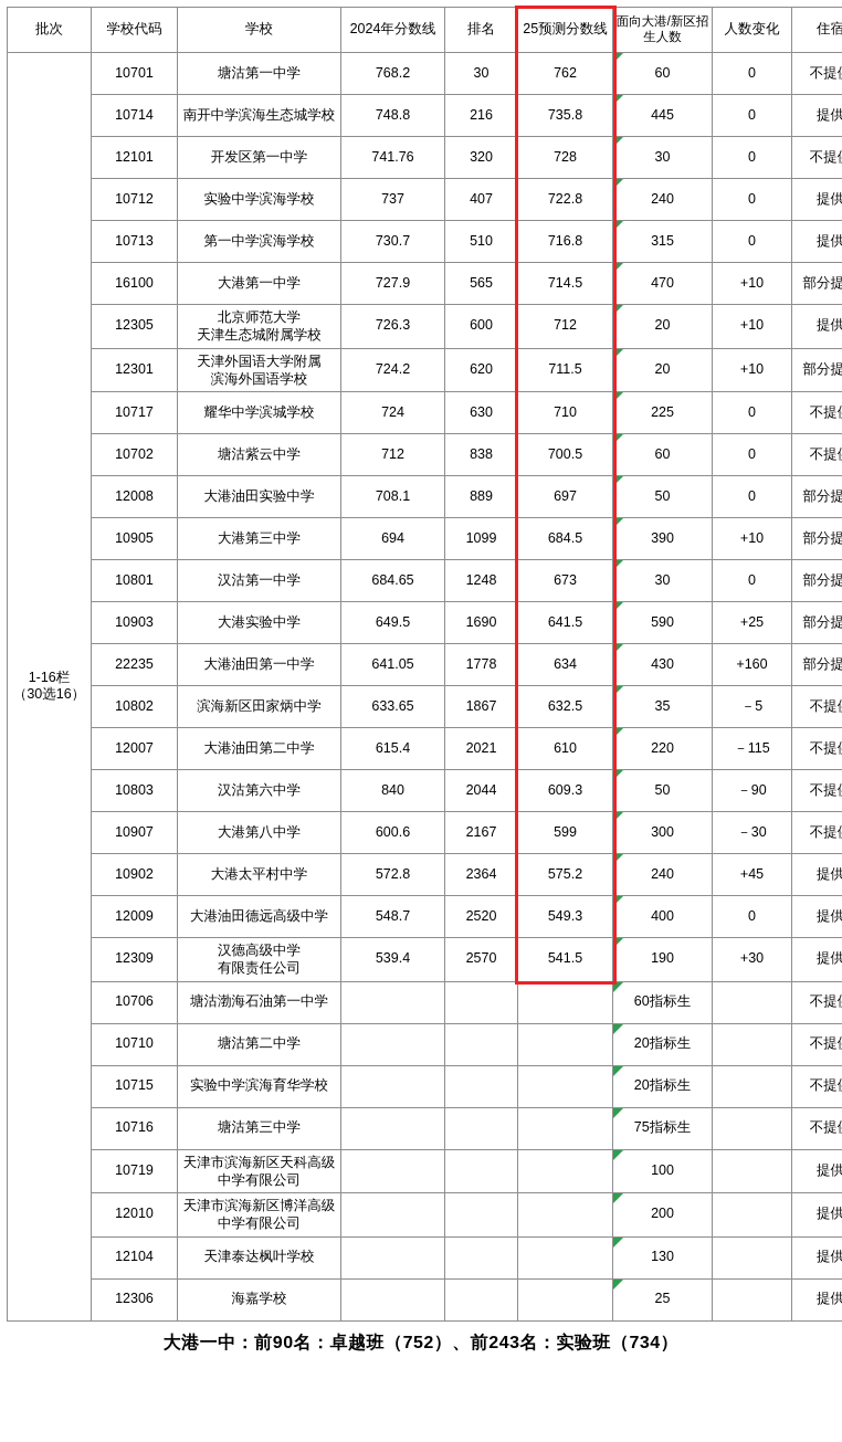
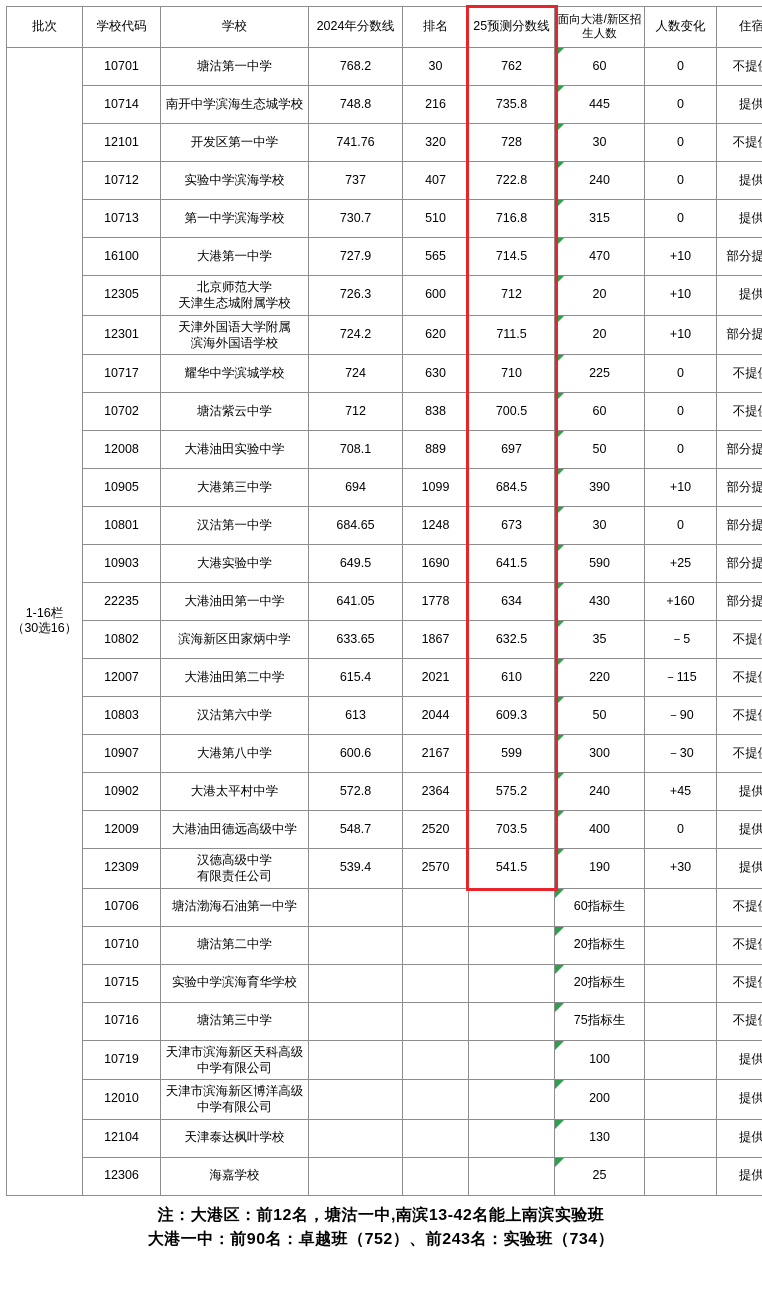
  批次	学校代码	学校	2024年分数线	排名	25预测分数线	面向大港/新区招生人数	人数变化	住宿
  1-16栏（30选16）	10701	塘沽第一中学	768.2	30	762	60	0	不提
  10714	南开中学滨海生态城学校	748.8	216	735.8	445	0	提供
  12101	开发区第一中学	741.76	320	728	30	0	不提
  10712	实验中学滨海学校	737	407	722.8	240	0	提供
  10713	第一中学滨海学校	730.7	510	716.8	315	0	提供
  16100	大港第一中学	727.9	565	714.5	470	+10	部分提
  12305	北京师范大学天津生态城附属学校	726.3	600	712	20	+10	提供
  12301	天津外国语大学附属滨海外国语学校	724.2	620	711.5	20	+10	部分提
  10717	耀华中学滨城学校	724	630	710	225	0	不提
  10702	塘沽紫云中学	712	838	700.5	60	0	不提
  12008	大港油田实验中学	708.1	889	697	50	0	部分提
  10905	大港第三中学	694	1099	684.5	390	+10	部分提
  10801	汉沽第一中学	684.65	1248	673	30	0	部分提
  10903	大港实验中学	649.5	1690	641.5	590	+25	部分提
  22235	大港油田第一中学	641.05	1778	634	430	+160	部分提
  10802	滨海新区田家炳中学	633.65	1867	632.5	35	－5	不提
  12007	大港油田第二中学	615.4	2021	610	220	－115	不提
- 10803	汉沽第六中学	840	2044	609.3	50	－90	不提
+ 10803	汉沽第六中学	613	2044	609.3	50	－90	不提
  10907	大港第八中学	600.6	2167	599	300	－30	不提
  10902	大港太平村中学	572.8	2364	575.2	240	+45	提供
- 12009	大港油田德远高级中学	548.7	2520	549.3	400	0	提供
+ 12009	大港油田德远高级中学	548.7	2520	703.5	400	0	提供
  12309	汉德高级中学有限责任公司	539.4	2570	541.5	190	+30	提供
  10706	塘沽渤海石油第一中学				60指标生		不提
  10710	塘沽第二中学				20指标生		不提
  10715	实验中学滨海育华学校				20指标生		不提
  10716	塘沽第三中学				75指标生		不提
  10719	天津市滨海新区天科高级中学有限公司				100		提供
  12010	天津市滨海新区博洋高级中学有限公司				200		提供
  12104	天津泰达枫叶学校				130		提供
  12306	海嘉学校				25		提供
+ 注：大港区：前12名，塘沽一中,南滨13-42名能上南滨实验班
  大港一中：前90名：卓越班（752）、前243名：实验班（734）
